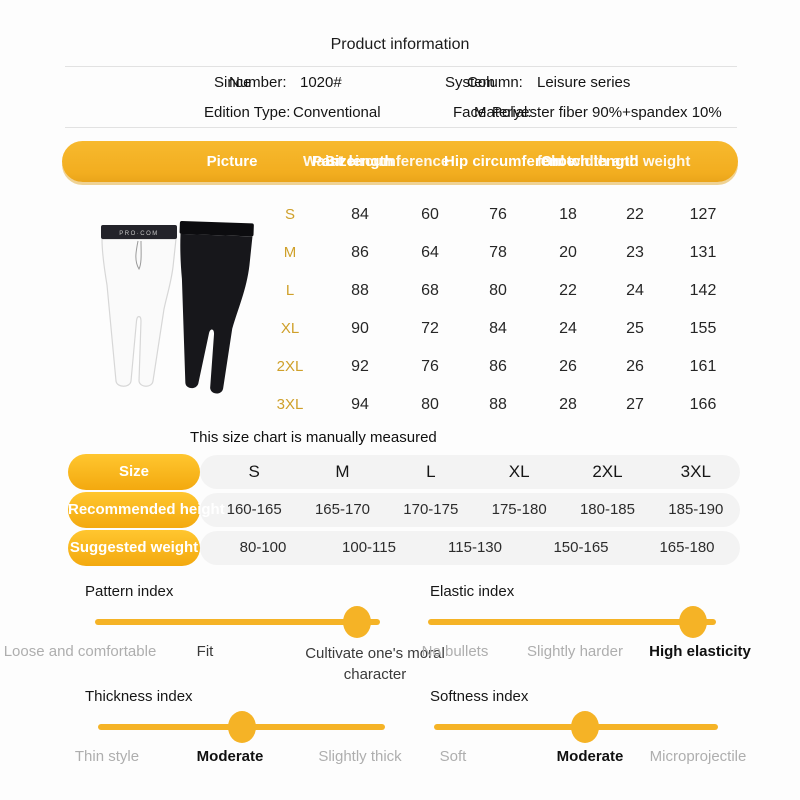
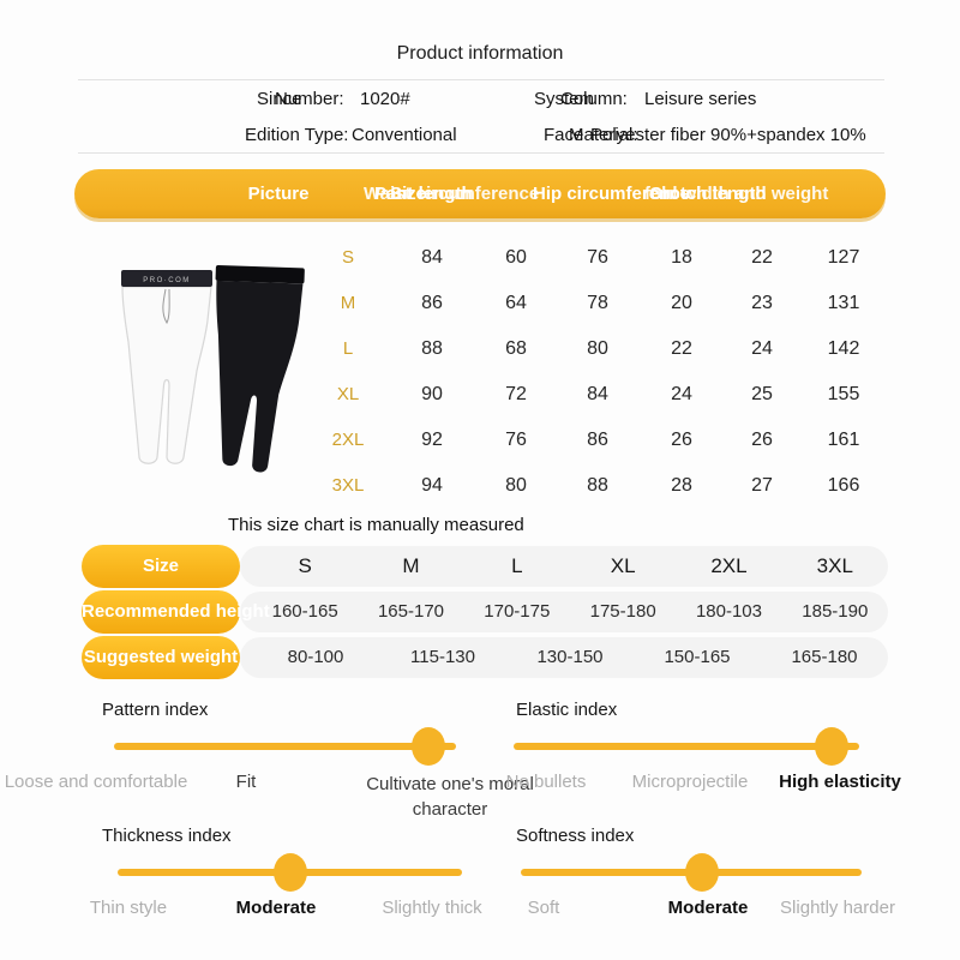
  Product information
  Since
  Number:
  1020#
  System
  Column:
  Leisure series
  Edition Type:
  Conventional
  Face
  Material:
  Polyester fiber 90%+spandex 10%
  Picture
  Size
  Waist circumference
  Pant length
  Hip circumference
  fold width and weight
  Crotch length
  S
  84
  60
  76
  18
  22
  127
  M
  86
  64
  78
  20
  23
  131
  L
  88
  68
  80
  22
  24
  142
  XL
  90
  72
  84
  24
  25
  155
  2XL
  92
  76
  86
  26
  26
  161
  3XL
  94
  80
  88
  28
  27
  166
  This size chart is manually measured
  Size
  Recommended height
  Suggested weight
  S
  M
  L
  XL
  2XL
  3XL
  160-165
  165-170
  170-175
  175-180
- 180-185
+ 180-103
  185-190
  80-100
- 100-115
  115-130
+ 130-150
  150-165
  165-180
  Pattern index
  Loose and comfortable
  Fit
  Cultivate one's moral character
  Elastic index
  No bullets
- Slightly harder
+ Microprojectile
  High elasticity
  Thickness index
  Thin style
  Moderate
  Slightly thick
  Softness index
  Soft
  Moderate
- Microprojectile
+ Slightly harder
